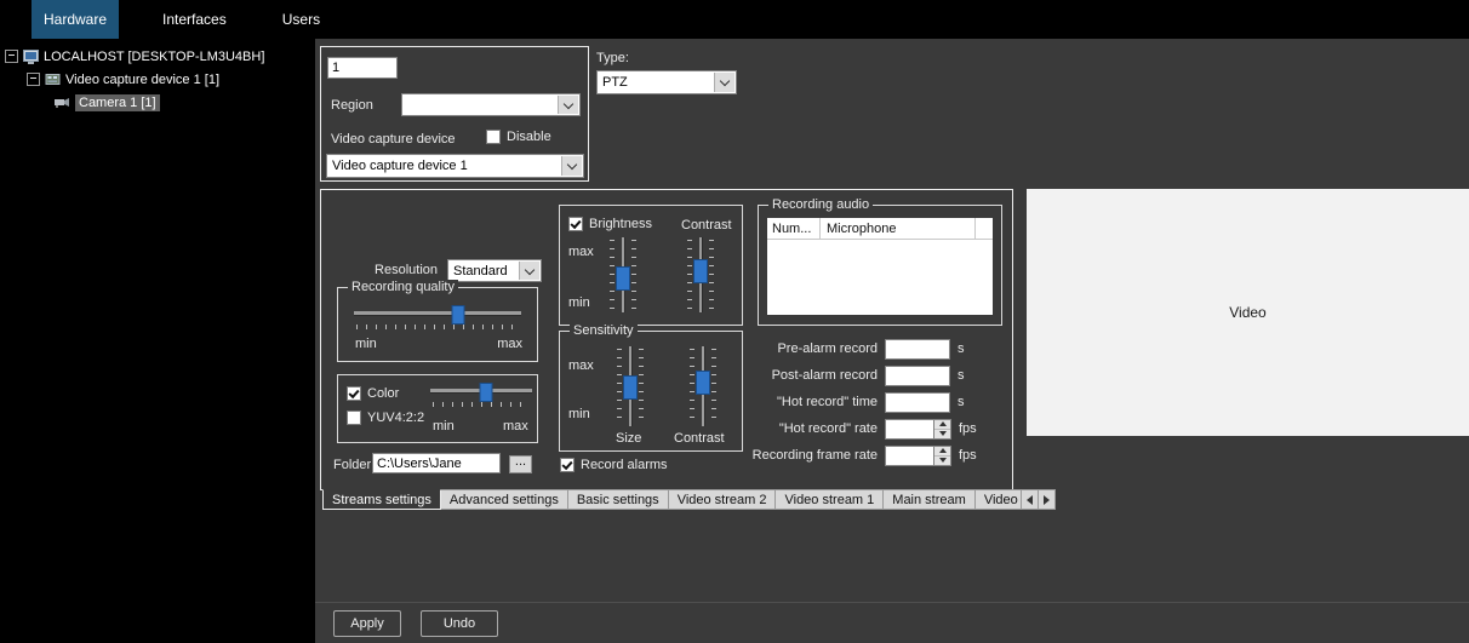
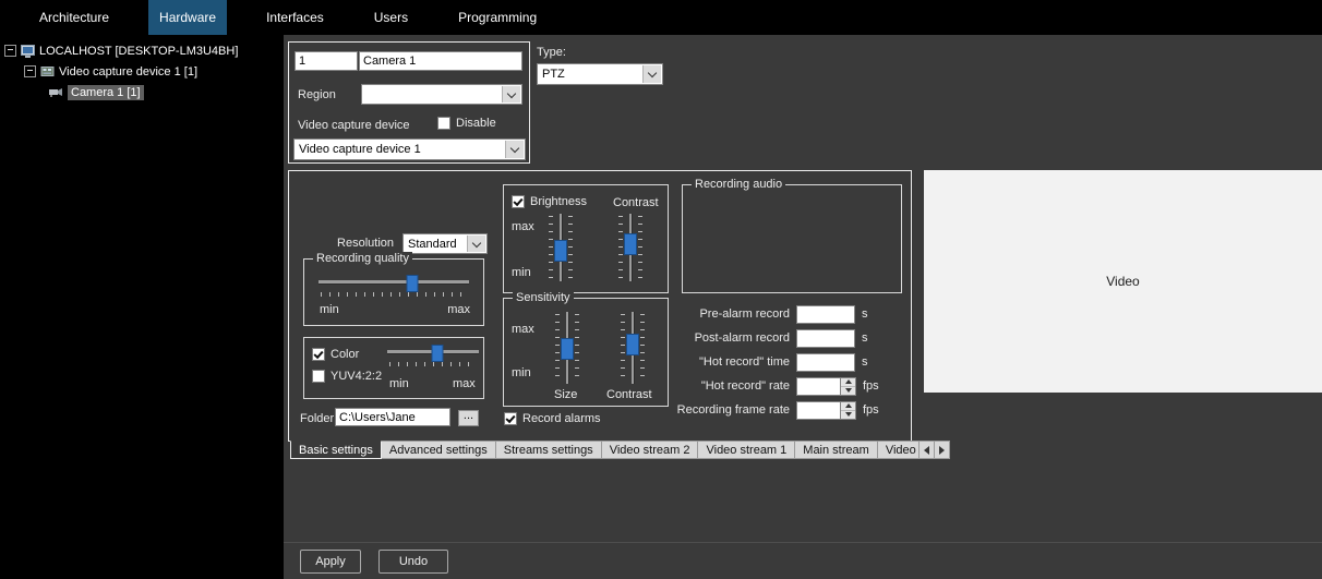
+ Architecture
  Hardware
  Interfaces
  Users
+ Programming
  LOCALHOST [DESKTOP-LM3U4BH]
  Video capture device 1 [1]
  Camera 1 [1]
  1
+ Camera 1
  Region
  Video capture device
  Disable
  Video capture device 1
  Type:
  PTZ
  Resolution
  Standard
  Recording quality
  min
  max
  Color
  YUV4:2:2
  min
  max
  Folder
  C:\Users\Jane
  ...
  Brightness
  Contrast
  max
  min
  Sensitivity
  max
  min
  Size
  Contrast
  Record alarms
  Recording audio
- Num...
- Microphone
  Pre-alarm record
  s
  Post-alarm record
  s
  "Hot record" time
  s
  "Hot record" rate
  fps
  Recording frame rate
  fps
- Streams settings
+ Basic settings
  Advanced settings
- Basic settings
+ Streams settings
  Video stream 2
  Video stream 1
  Main stream
  Video
  Video
  Apply
  Undo
